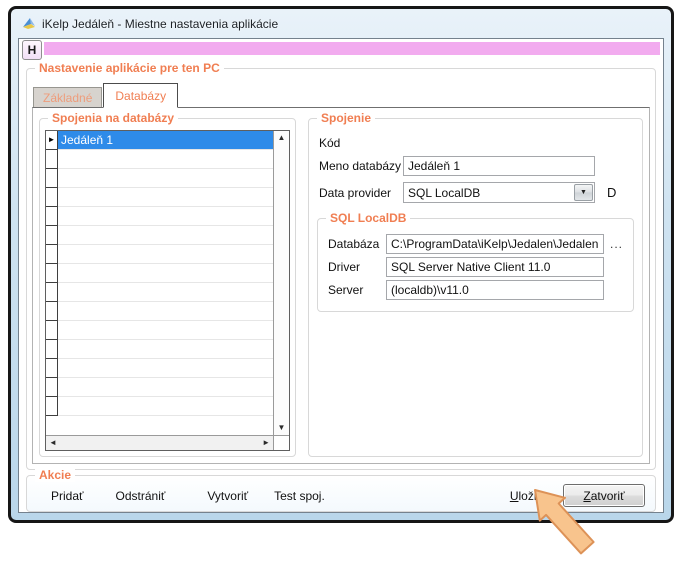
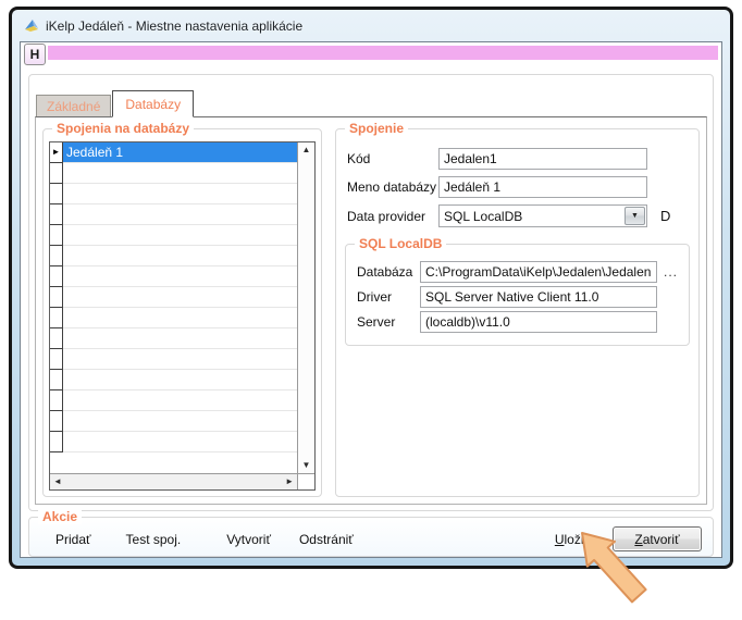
  iKelp Jedáleň - Miestne nastavenia aplikácie
  H
- Nastavenie aplikácie pre ten PC
  Základné
  Databázy
  Spojenia na databázy
  ►
  Jedáleň 1
  ▲
  ▼
  ◄
  ►
  Spojenie
  Kód
+ Jedalen1
  Meno databázy
  Jedáleň 1
  Data provider
  SQL LocalDB
  D
  SQL LocalDB
  Databáza
  C:\ProgramData\iKelp\Jedalen\Jedalen
  ...
  Driver
  SQL Server Native Client 11.0
  Server
  (localdb)\v11.0
  Akcie
  Pridať
- Odstrániť
+ Test spoj.
  Vytvoriť
- Test spoj.
+ Odstrániť
  Zatvoriť
